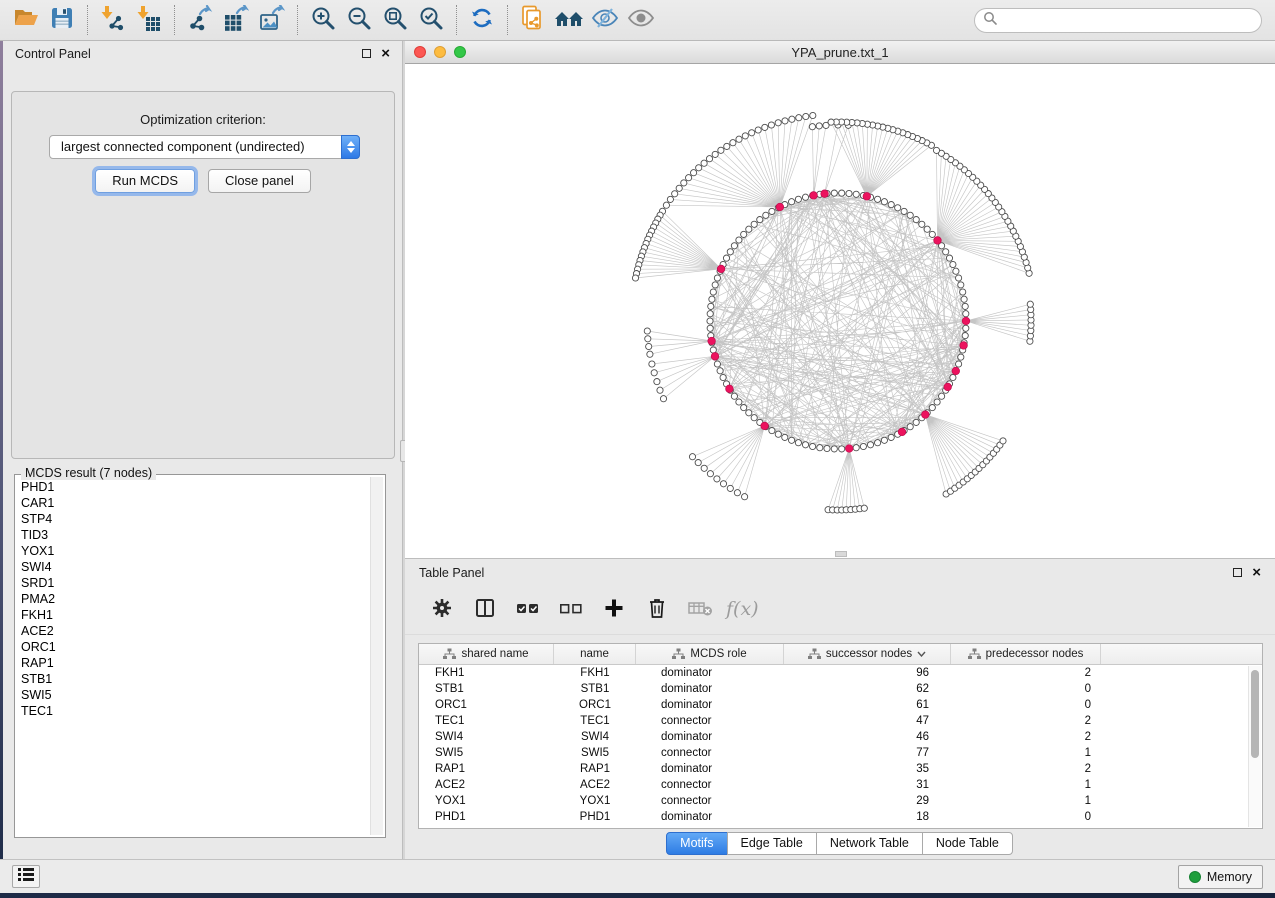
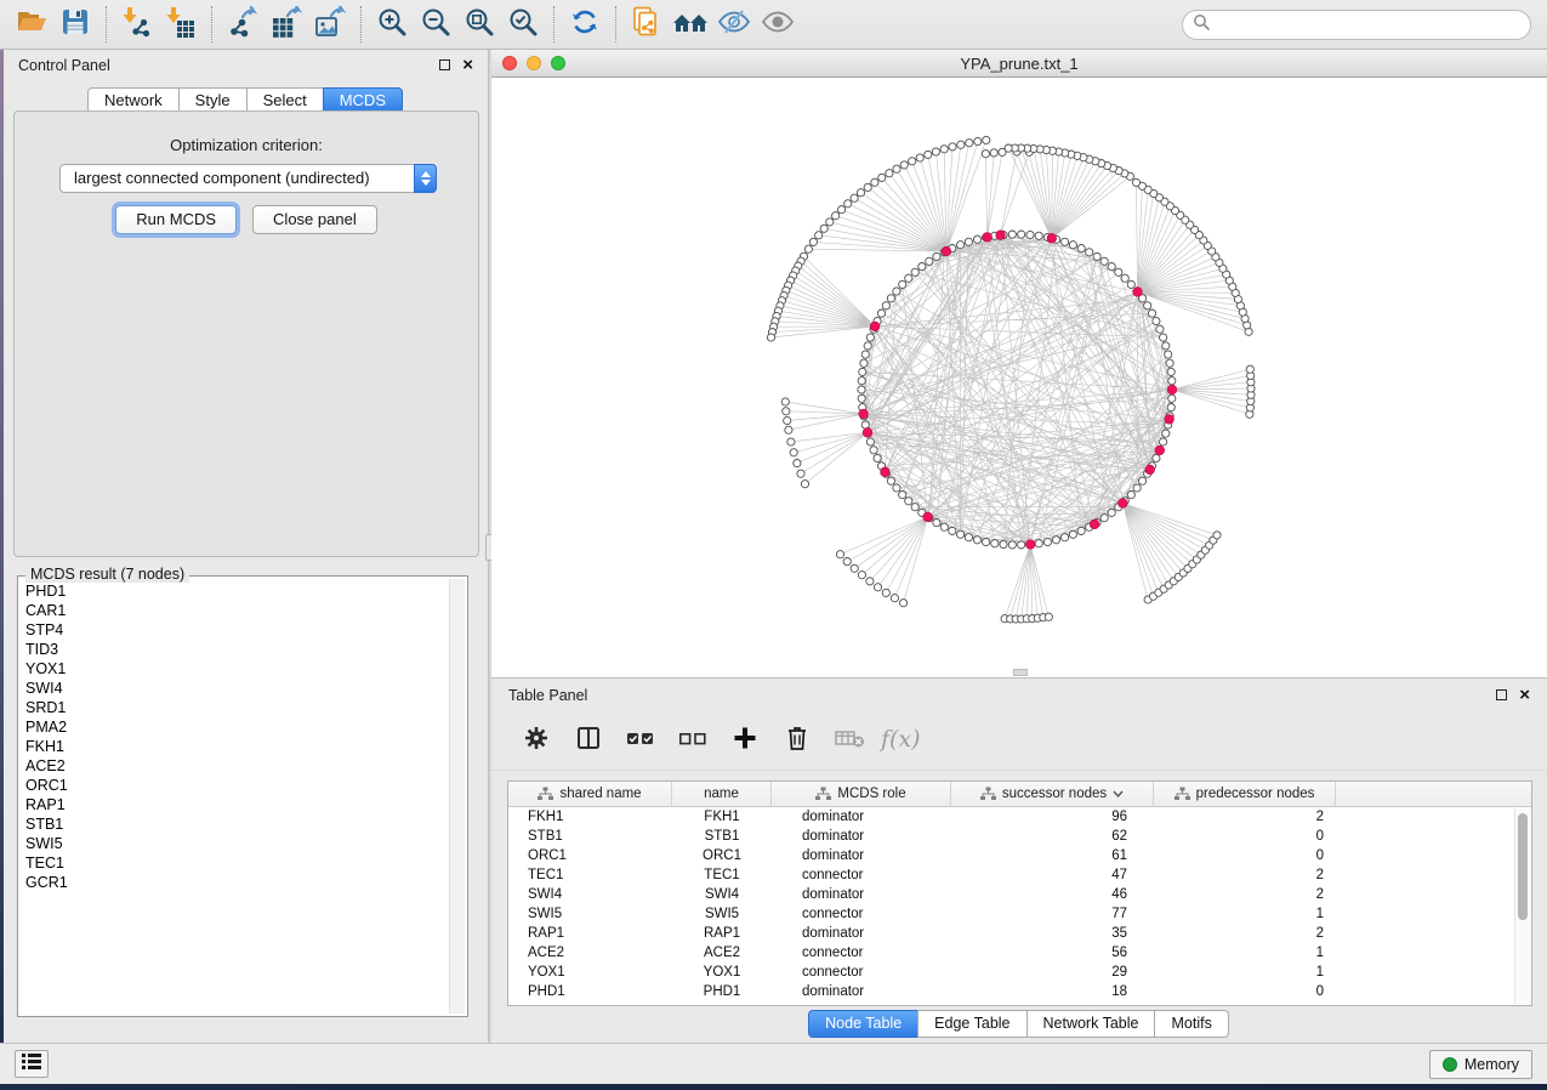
  Control Panel
  ×
+ Network
+ Style
+ Select
+ MCDS
  Optimization criterion:
  largest connected component (undirected)
  Run MCDS
  Close panel
  MCDS result (7 nodes)
  PHD1
  CAR1
  STP4
  TID3
  YOX1
  SWI4
  SRD1
  PMA2
  FKH1
  ACE2
  ORC1
  RAP1
  STB1
  SWI5
  TEC1
+ GCR1
  YPA_prune.txt_1
  Table Panel
  ×
  f(x)
  shared name
  name
  MCDS role
  successor nodes
  predecessor nodes
  FKH1
  FKH1
  dominator
  96
  2
  STB1
  STB1
  dominator
  62
  0
  ORC1
  ORC1
  dominator
  61
  0
  TEC1
  TEC1
  connector
  47
  2
  SWI4
  SWI4
  dominator
  46
  2
  SWI5
  SWI5
  connector
  77
  1
  RAP1
  RAP1
  dominator
  35
  2
  ACE2
  ACE2
  connector
- 31
+ 56
  1
  YOX1
  YOX1
  connector
  29
  1
  PHD1
  PHD1
  dominator
  18
  0
- Motifs
+ Node Table
  Edge Table
  Network Table
- Node Table
+ Motifs
  Memory
